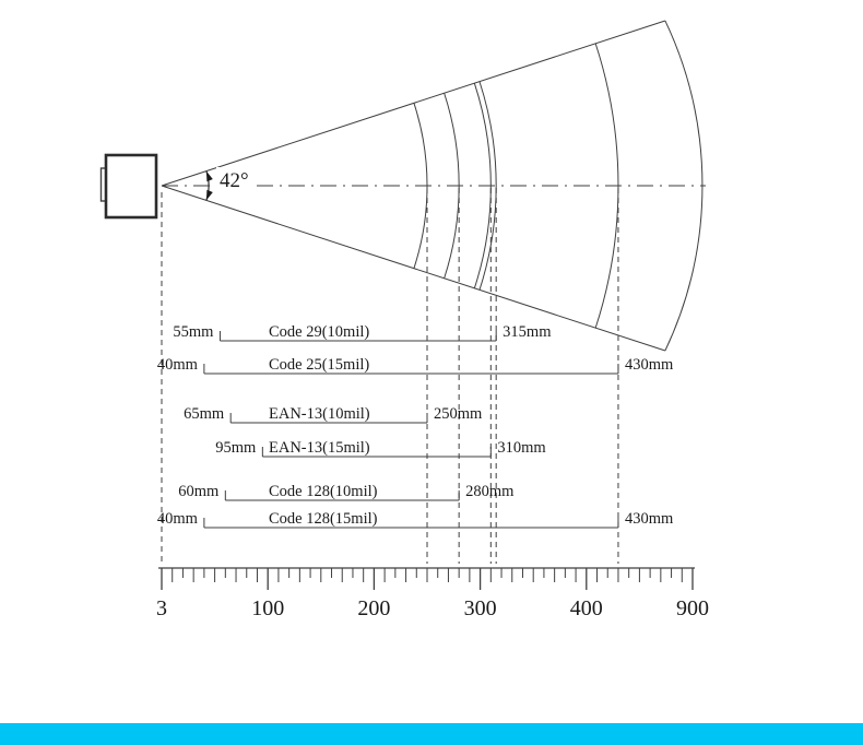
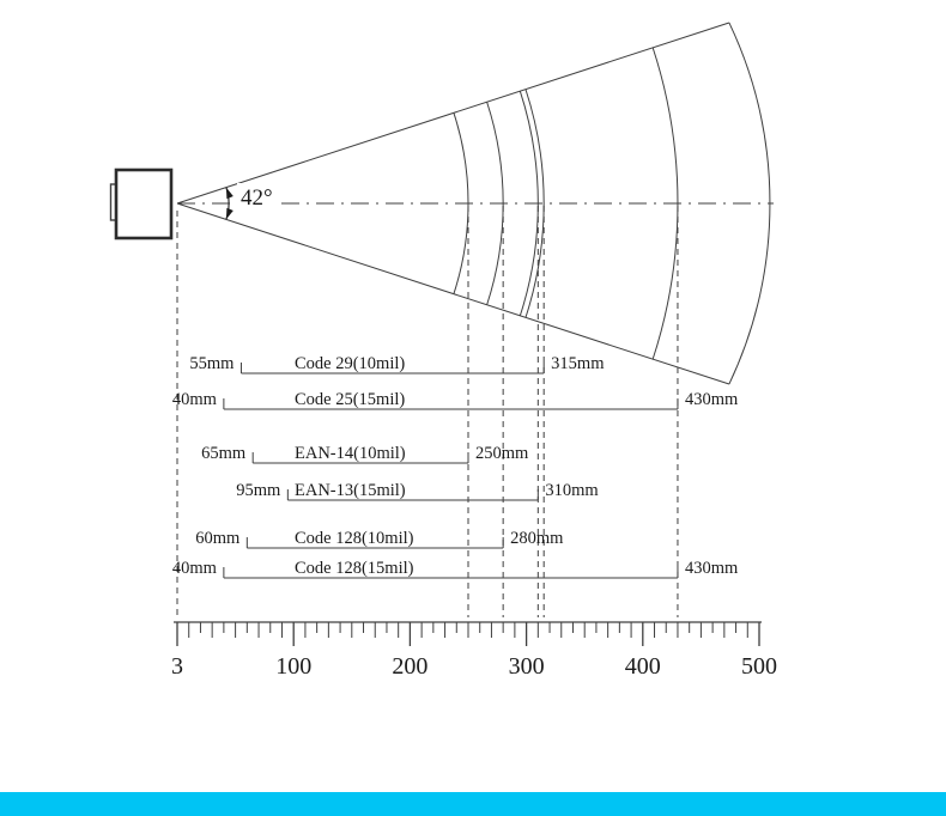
  42°
  55mm
  Code 29(10mil)
  315mm
  40mm
  Code 25(15mil)
  430mm
  65mm
- EAN-13(10mil)
+ EAN-14(10mil)
  250mm
  95mm
  EAN-13(15mil)
  310mm
  60mm
  Code 128(10mil)
  280mm
  40mm
  Code 128(15mil)
  430mm
  3
  100
  200
  300
  400
- 900
+ 500
